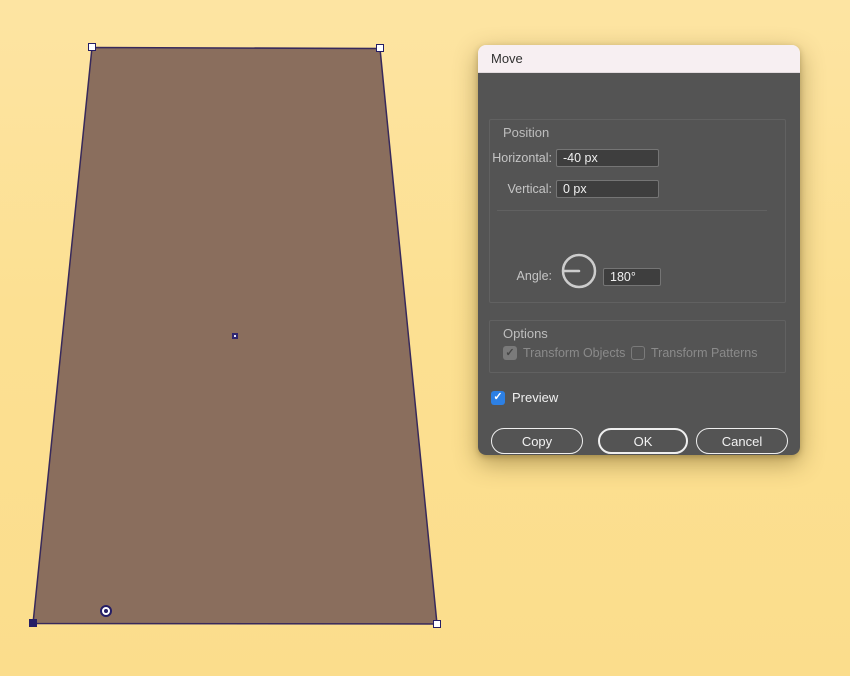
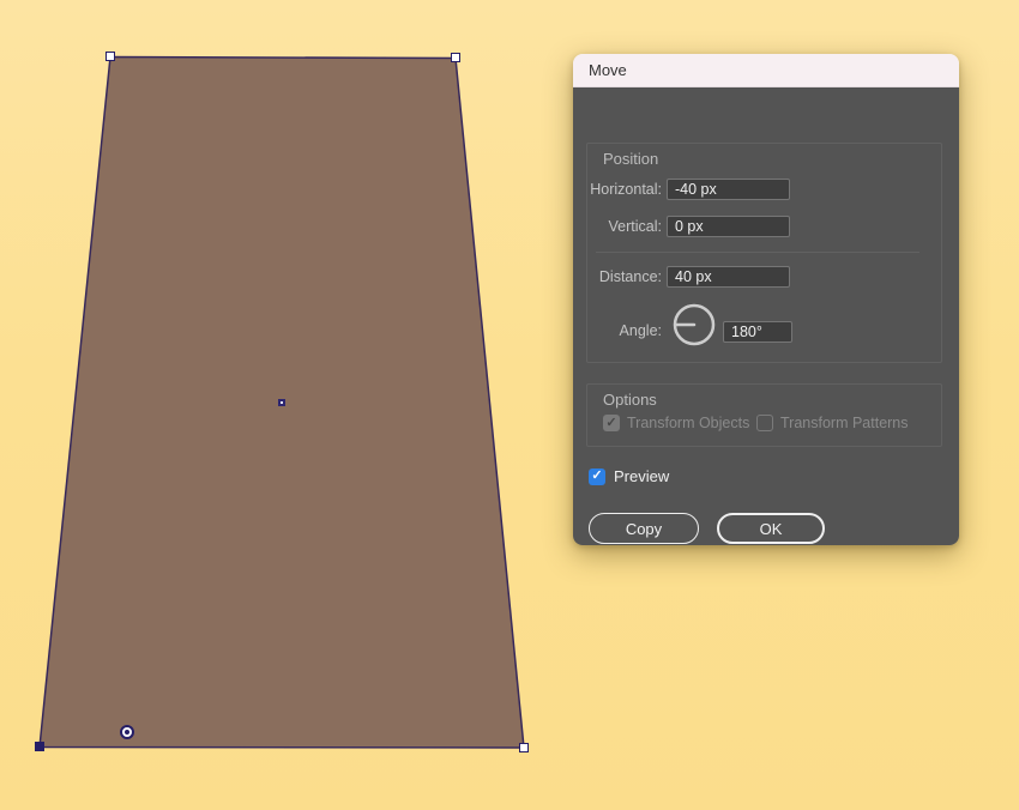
  Move
  Position
  Horizontal:
  -40 px
  Vertical:
  0 px
+ Distance:
+ 40 px
  Angle:
  180°
  Options
  ✓
  Transform Objects
  Transform Patterns
  ✓
  Preview
  Copy
  OK
- Cancel
